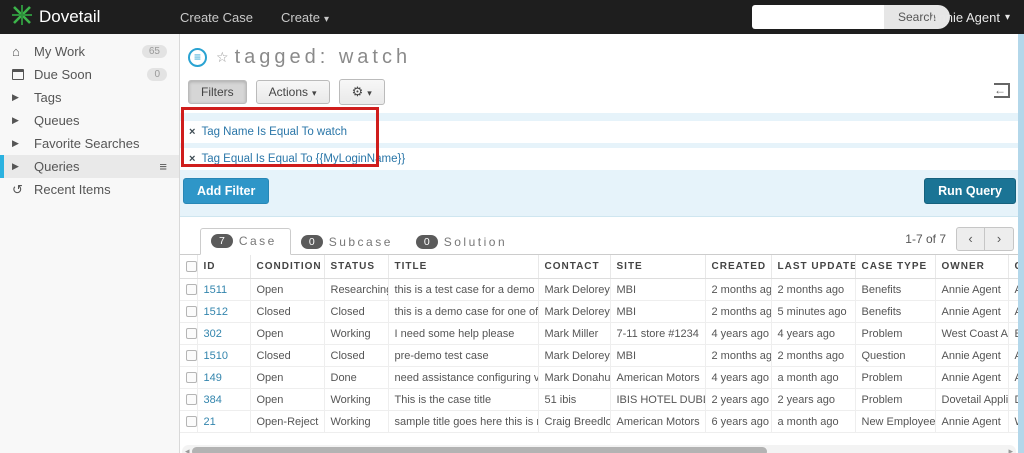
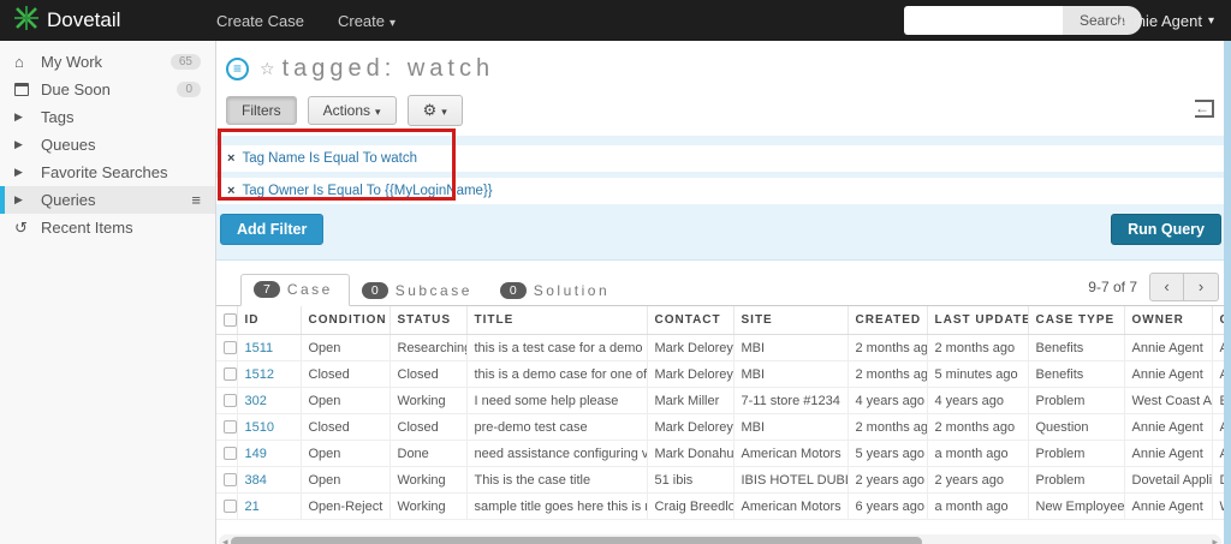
  Dovetail
  Create Case
  Create ▾
  Search
  Annie Agent
  ▾
  ⌂
  My Work
  65
  Due Soon
  0
  ▶
  Tags
  ▶
  Queues
  ▶
  Favorite Searches
  ▶
  Queries
  ≡
  ↺
  Recent Items
  ≡
  ☆
  tagged: watch
  Filters
  Actions ▾
  ⚙ ▾
  ←
  ×
  Tag Name Is Equal To watch
  ×
- Tag Equal Is Equal To {{MyLoginName}}
+ Tag Owner Is Equal To {{MyLoginName}}
  Add Filter
  Run Query
  7
  Case
  0
  Subcase
  0
  Solution
- 1-7 of 7
+ 9-7 of 7
  ‹
  ›
  	ID	CONDITION	STATUS	TITLE	CONTACT	SITE	CREATED	LAST UPDATE	CASE TYPE	OWNER
  	1511	Open	Researchin	this is a test case for a demo	Mark Delorey	MBI	2 months ag	2 months ago	Benefits	Annie Agent
  	1512	Closed	Closed	this is a demo case for one of	Mark Delorey	MBI	2 months ag	5 minutes ago	Benefits	Annie Agent
  	302	Open	Working	I need some help please	Mark Miller	7-11 store #1234	4 years ago	4 years ago	Problem	West Coast A
  	1510	Closed	Closed	pre-demo test case	Mark Delorey	MBI	2 months ag	2 months ago	Question	Annie Agent
- 	149	Open	Done	need assistance configuring v	Mark Donahu	American Motors	4 years ago	a month ago	Problem	Annie Agent
+ 	149	Open	Done	need assistance configuring v	Mark Donahu	American Motors	5 years ago	a month ago	Problem	Annie Agent
  	384	Open	Working	This is the case title	51 ibis	IBIS HOTEL DUB	2 years ago	2 years ago	Problem	Dovetail Appli
  	21	Open-Reject	Working	sample title goes here this is	Craig Breedlo	American Motors	6 years ago	a month ago	New Employee	Annie Agent
  ◂
  ▸
